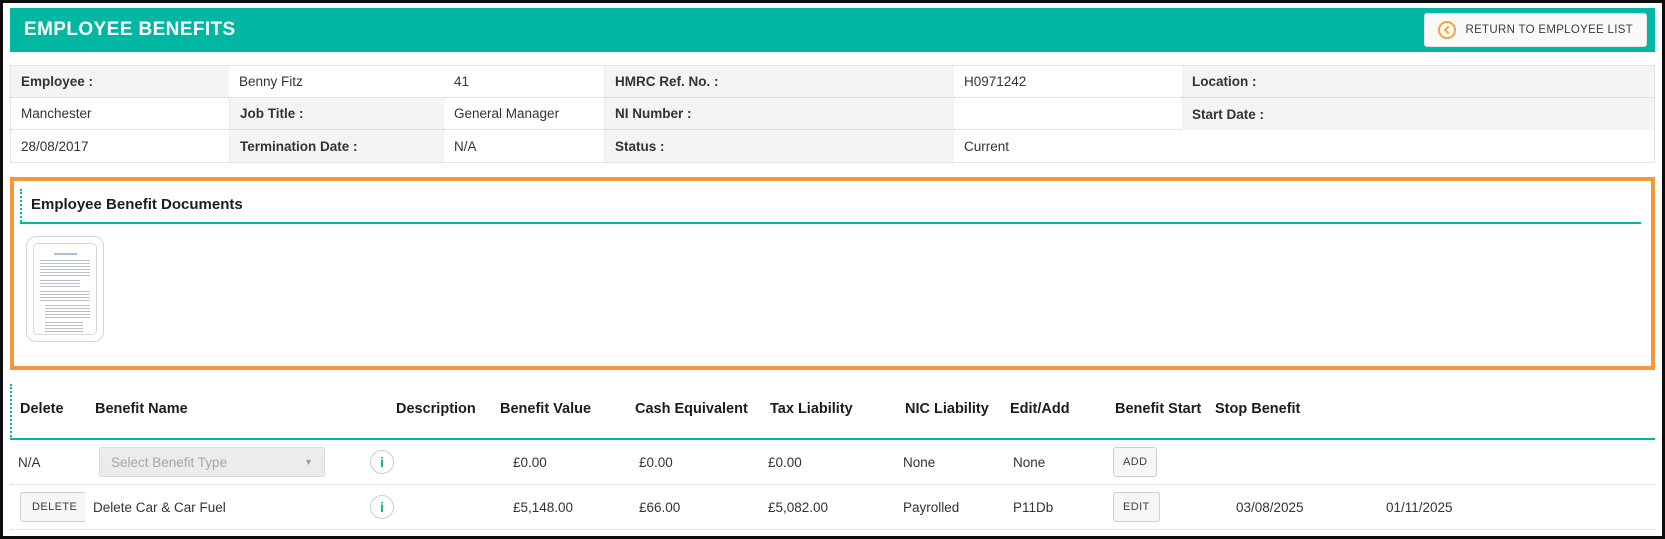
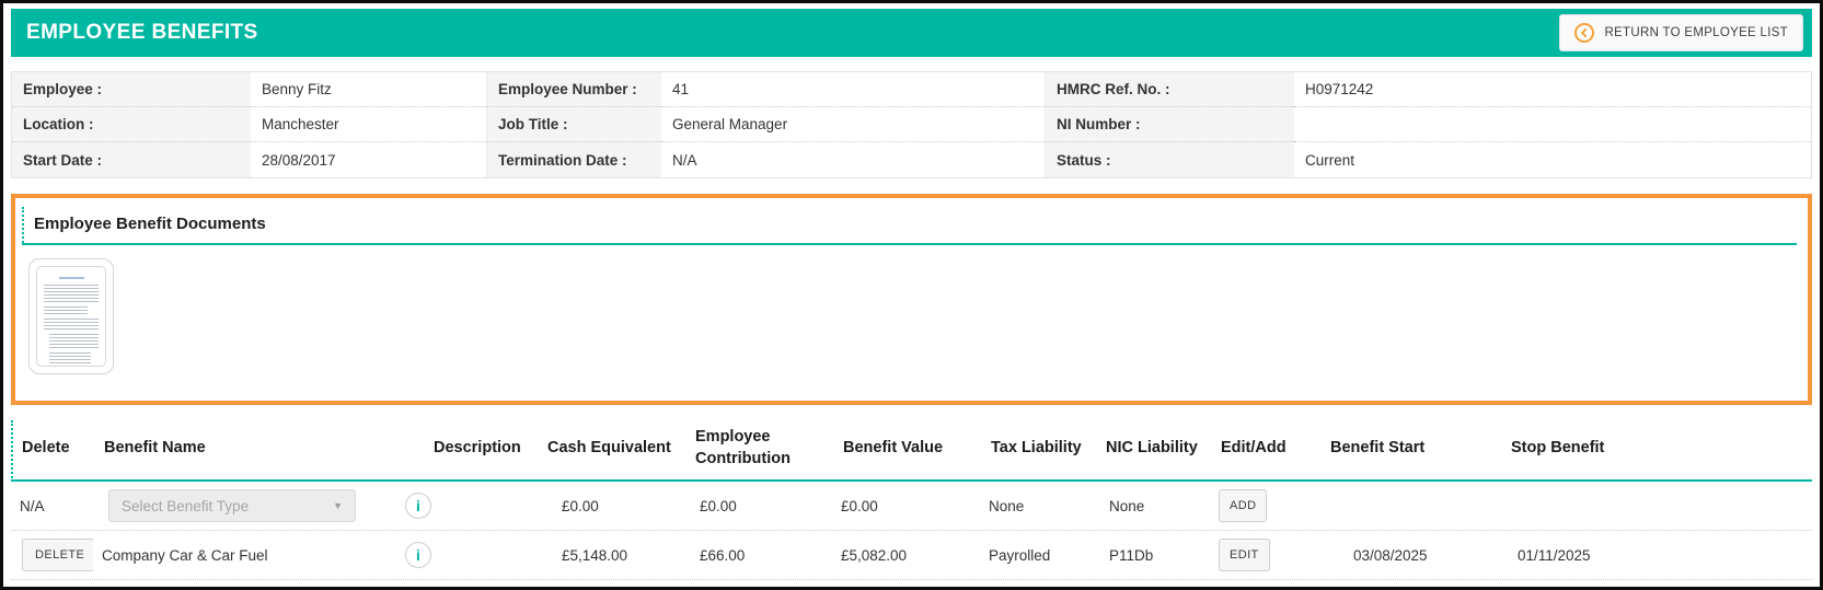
  EMPLOYEE BENEFITS
  RETURN TO EMPLOYEE LIST
  Employee :
  Benny Fitz
+ Employee Number :
  41
  HMRC Ref. No. :
  H0971242
  Location :
  Manchester
  Job Title :
  General Manager
  NI Number :
  Start Date :
  28/08/2017
  Termination Date :
  N/A
  Status :
  Current
  Employee Benefit Documents
  Delete
  Benefit Name
  Description
- Benefit Value
+ Cash Equivalent
+ Employee Contribution
- Cash Equivalent
+ Benefit Value
  Tax Liability
  NIC Liability
  Edit/Add
  Benefit Start
  Stop Benefit
  N/A
  Select Benefit Type
  ▼
  i
  £0.00
  £0.00
  £0.00
  None
  None
  ADD
  DELETE
- Delete Car & Car Fuel
+ Company Car & Car Fuel
  i
  £5,148.00
  £66.00
  £5,082.00
  Payrolled
  P11Db
  EDIT
  03/08/2025
  01/11/2025
